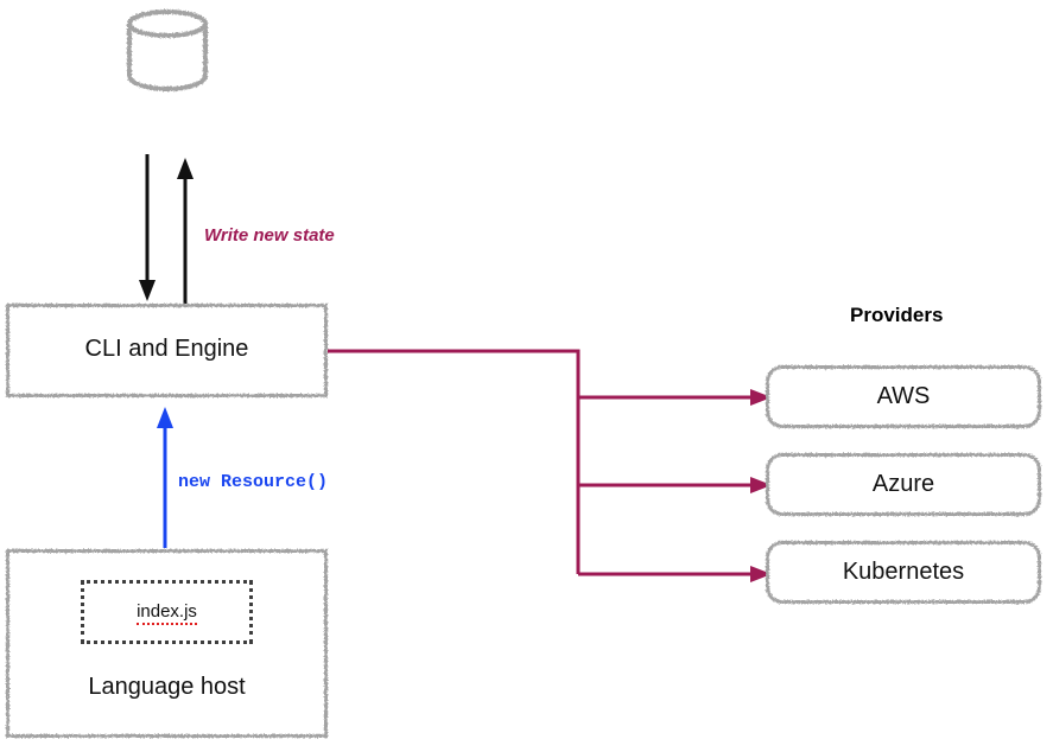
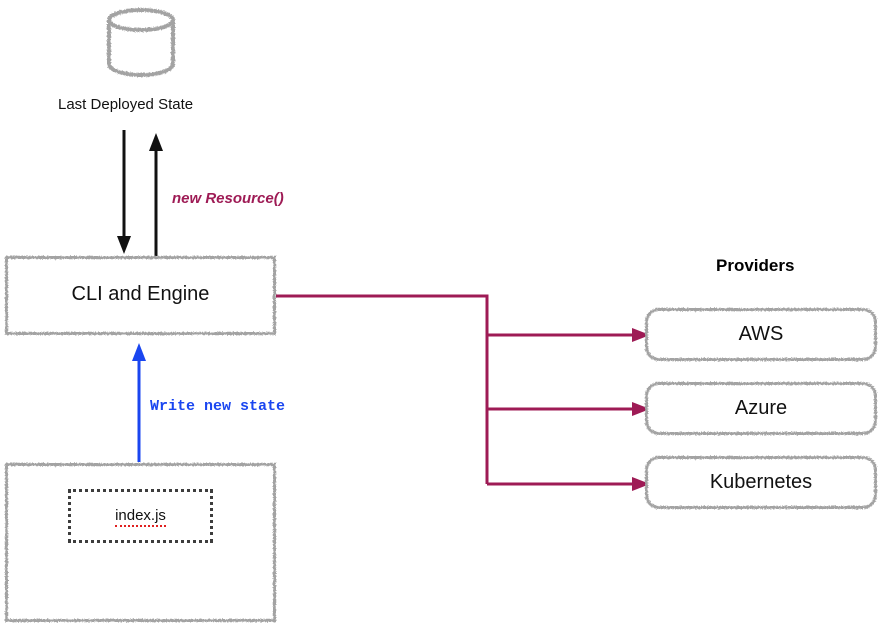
+ Last Deployed State
- Write new state
+ new Resource()
  CLI and Engine
- new Resource()
+ Write new state
  index.js
- Language host
  Providers
  AWS
  Azure
  Kubernetes
